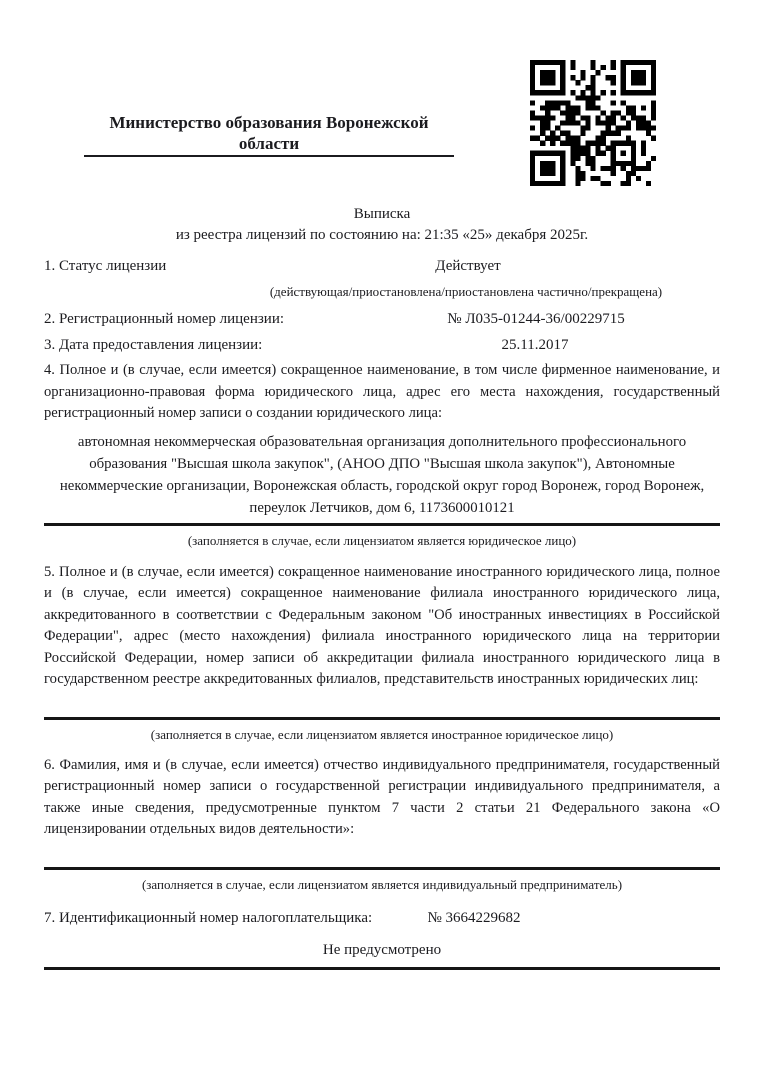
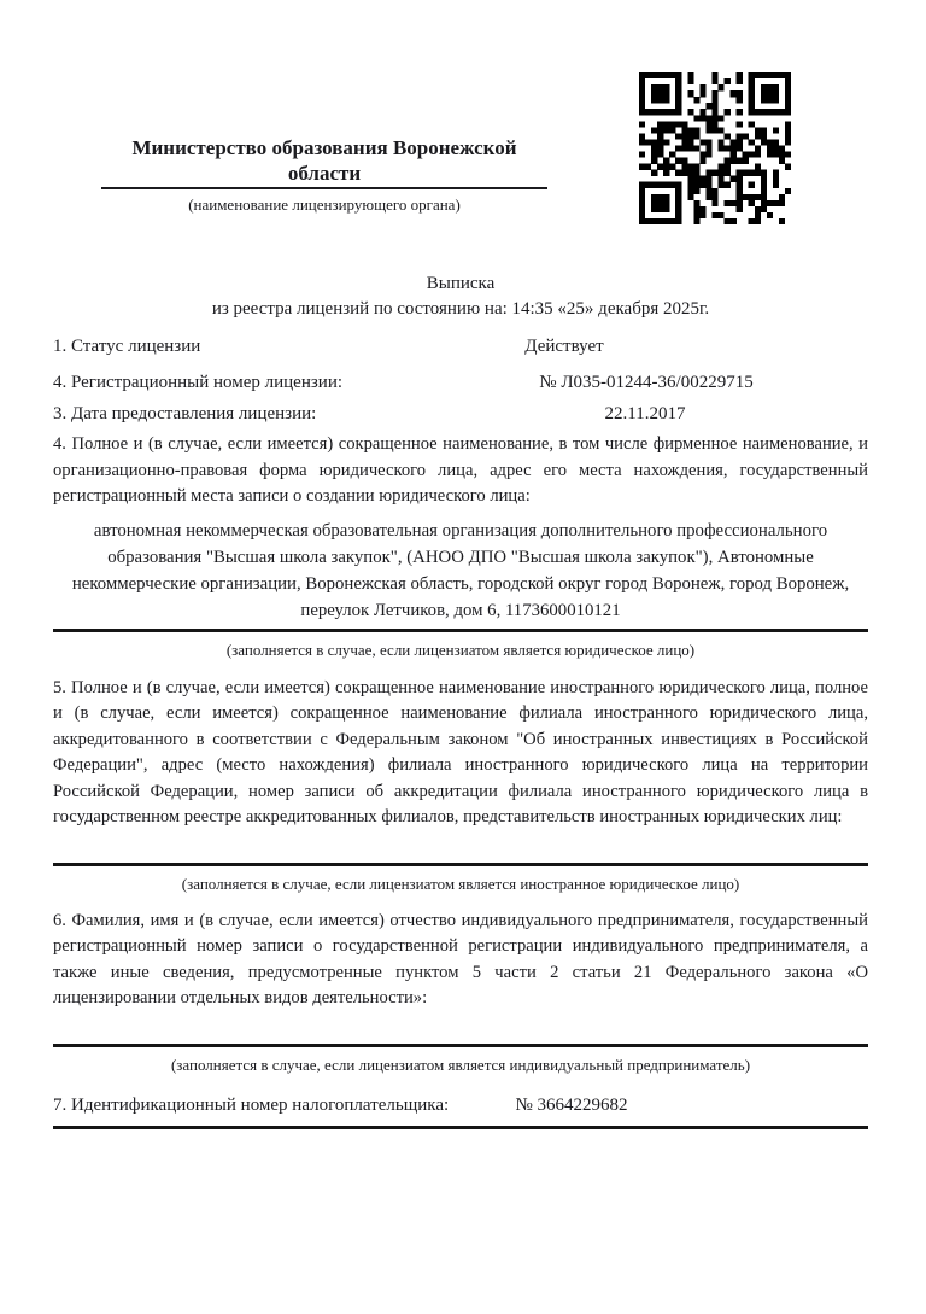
  Министерство образования Воронежской области
+ (наименование лицензирующего органа)
  Выписка
- из реестра лицензий по состоянию на: 21:35 «25» декабря 2025г.
+ из реестра лицензий по состоянию на: 14:35 «25» декабря 2025г.
  1. Статус лицензии
  Действует
- (действующая/приостановлена/приостановлена частично/прекращена)
- 2. Регистрационный номер лицензии:
+ 4. Регистрационный номер лицензии:
  № Л035-01244-36/00229715
  3. Дата предоставления лицензии:
- 25.11.2017
+ 22.11.2017
- 4. Полное и (в случае, если имеется) сокращенное наименование, в том числе фирменное наименование, и организационно-правовая форма юридического лица, адрес его места нахождения, государственный регистрационный номер записи о создании юридического лица:
+ 4. Полное и (в случае, если имеется) сокращенное наименование, в том числе фирменное наименование, и организационно-правовая форма юридического лица, адрес его места нахождения, государственный регистрационный места записи о создании юридического лица:
  автономная некоммерческая образовательная организация дополнительного профессионального образования "Высшая школа закупок", (АНОО ДПО "Высшая школа закупок"), Автономные некоммерческие организации, Воронежская область, городской округ город Воронеж, город Воронеж, переулок Летчиков, дом 6, 1173600010121
  (заполняется в случае, если лицензиатом является юридическое лицо)
  5. Полное и (в случае, если имеется) сокращенное наименование иностранного юридического лица, полное и (в случае, если имеется) сокращенное наименование филиала иностранного юридического лица, аккредитованного в соответствии с Федеральным законом "Об иностранных инвестициях в Российской Федерации", адрес (место нахождения) филиала иностранного юридического лица на территории Российской Федерации, номер записи об аккредитации филиала иностранного юридического лица в государственном реестре аккредитованных филиалов, представительств иностранных юридических лиц:
  (заполняется в случае, если лицензиатом является иностранное юридическое лицо)
- 6. Фамилия, имя и (в случае, если имеется) отчество индивидуального предпринимателя, государственный регистрационный номер записи о государственной регистрации индивидуального предпринимателя, а также иные сведения, предусмотренные пунктом 7 части 2 статьи 21 Федерального закона «О лицензировании отдельных видов деятельности»:
+ 6. Фамилия, имя и (в случае, если имеется) отчество индивидуального предпринимателя, государственный регистрационный номер записи о государственной регистрации индивидуального предпринимателя, а также иные сведения, предусмотренные пунктом 5 части 2 статьи 21 Федерального закона «О лицензировании отдельных видов деятельности»:
  (заполняется в случае, если лицензиатом является индивидуальный предприниматель)
  7. Идентификационный номер налогоплательщика:
  № 3664229682
- Не предусмотрено
